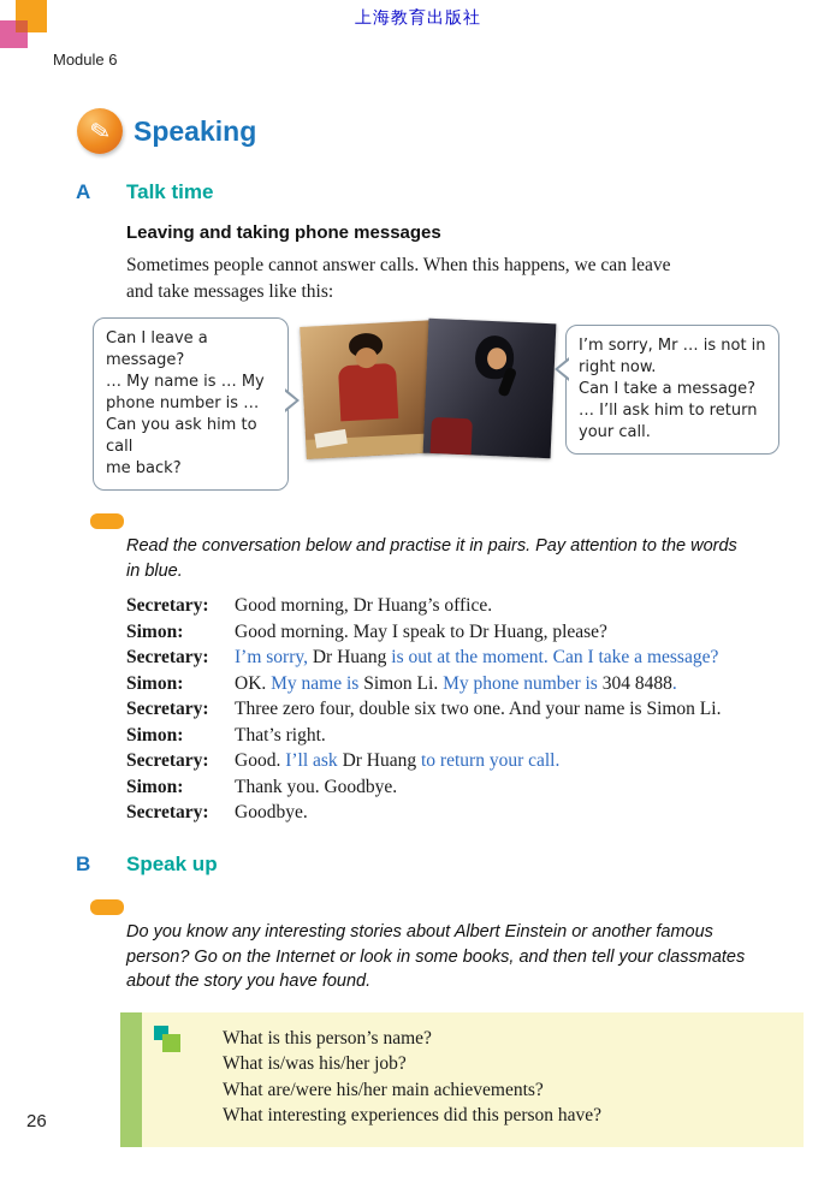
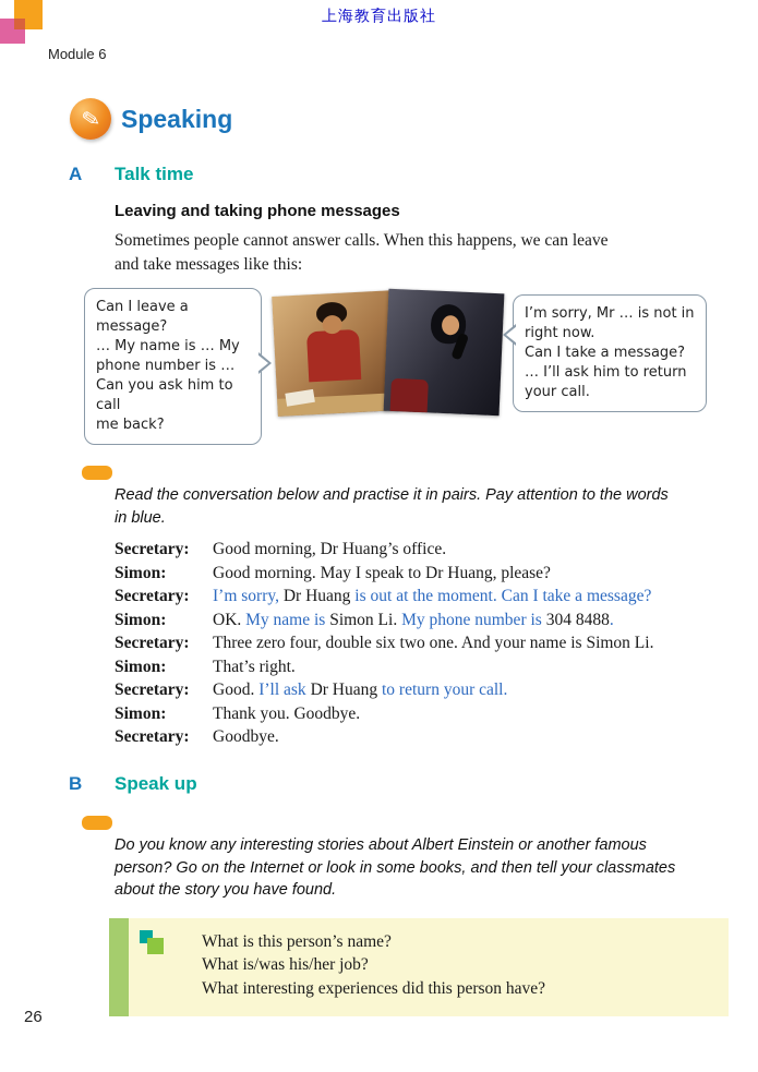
  上海教育出版社
  Module 6
  Speaking
  A
  Talk time
  Leaving and taking phone messages
  Sometimes people cannot answer calls. When this happens, we can leave
  and take messages like this:
  Can I leave a message?
  … My name is … My
  phone number is …
  Can you ask him to call
  me back?
  I’m sorry, Mr … is not in
  right now.
  Can I take a message?
  … I’ll ask him to return
  your call.
  Read the conversation below and practise it in pairs. Pay attention to the words
  in blue.
  Secretary:
  Good morning, Dr Huang’s office.
  Simon:
  Good morning. May I speak to Dr Huang, please?
  Secretary:
  I’m sorry, Dr Huang is out at the moment. Can I take a message?
  Simon:
  OK. My name is Simon Li. My phone number is 304 8488.
  Secretary:
  Three zero four, double six two one. And your name is Simon Li.
  Simon:
  That’s right.
  Secretary:
  Good. I’ll ask Dr Huang to return your call.
  Simon:
  Thank you. Goodbye.
  Secretary:
  Goodbye.
  B
  Speak up
  Do you know any interesting stories about Albert Einstein or another famous
  person? Go on the Internet or look in some books, and then tell your classmates
  about the story you have found.
  What is this person’s name?
  What is/was his/her job?
- What are/were his/her main achievements?
  What interesting experiences did this person have?
  26
